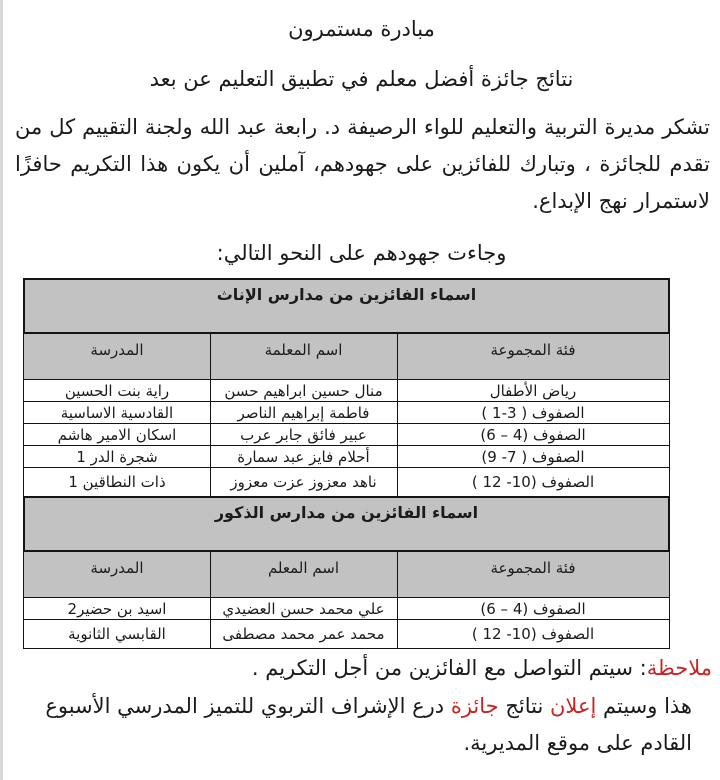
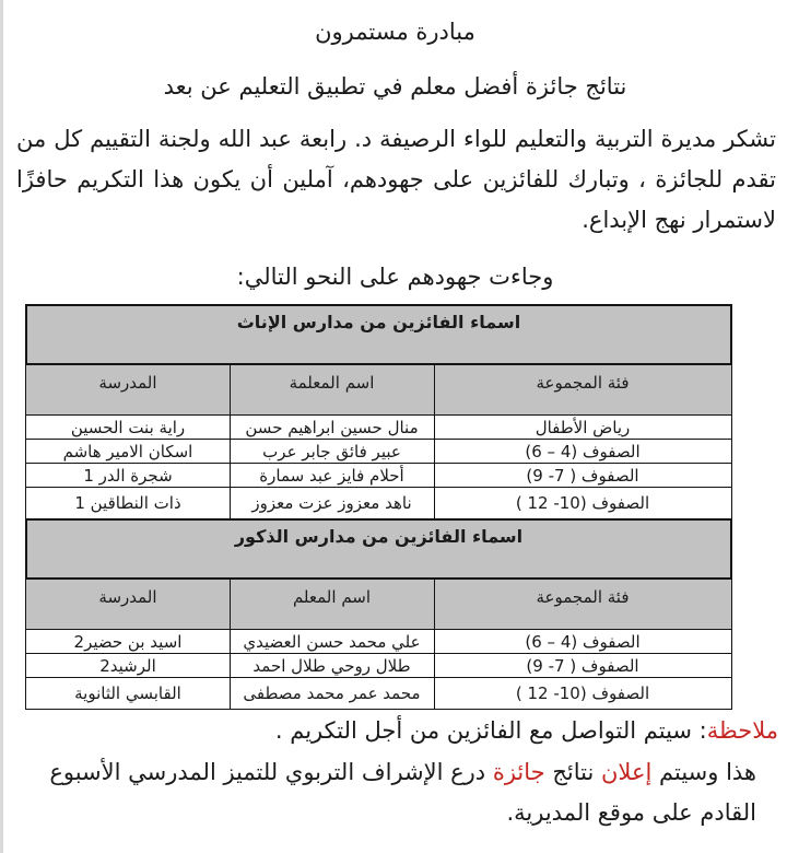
  مبادرة مستمرون
  نتائج جائزة أفضل معلم في تطبيق التعليم عن بعد
  تشكر مديرة التربية والتعليم للواء الرصيفة د. رابعة عبد الله ولجنة التقييم كل من تقدم للجائزة ، وتبارك للفائزين على جهودهم، آملين أن يكون هذا التكريم حافزًا لاستمرار نهج الإبداع.
  وجاءت جهودهم على النحو التالي:
  اسماء الفائزين من مدارس الإناث
  فئة المجموعة	اسم المعلمة	المدرسة
  رياض الأطفال	منال حسين ابراهيم حسن	راية بنت الحسين
- الصفوف ( 3-1 )	فاطمة إبراهيم الناصر	القادسية الاساسية
  الصفوف (4 – 6)	عبير فائق جابر عرب	اسكان الامير هاشم
  الصفوف ( 7- 9)	أحلام فايز عبد سمارة	شجرة الدر 1
  الصفوف (10- 12 )	ناهد معزوز عزت معزوز	ذات النطاقين 1
  اسماء الفائزين من مدارس الذكور
  فئة المجموعة	اسم المعلم	المدرسة
  الصفوف (4 – 6)	علي محمد حسن العضيدي	اسيد بن حضير2
+ الصفوف ( 7- 9)	طلال روحي طلال احمد	الرشيد2
  الصفوف (10- 12 )	محمد عمر محمد مصطفى	القابسي الثانوية
  ملاحظة: سيتم التواصل مع الفائزين من أجل التكريم .
  هذا وسيتم إعلان نتائج جائزة درع الإشراف التربوي للتميز المدرسي الأسبوع القادم على موقع المديرية.
